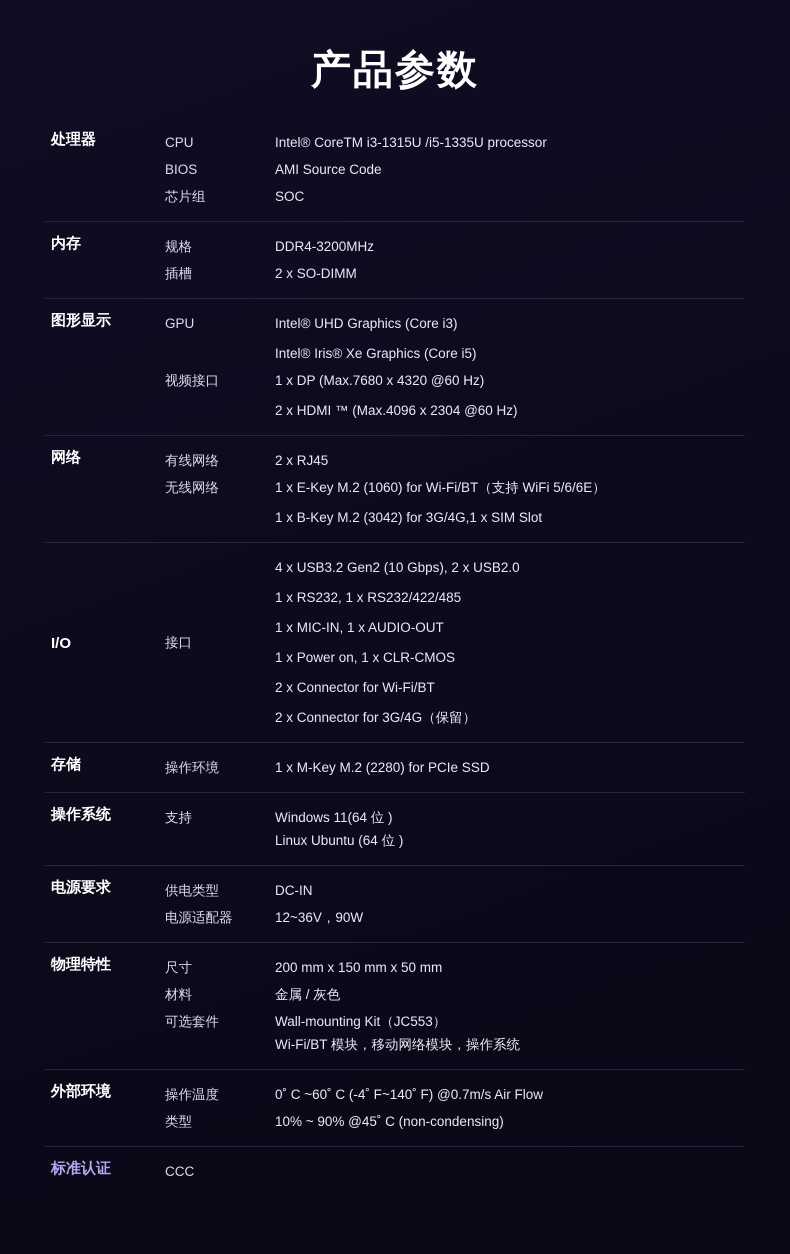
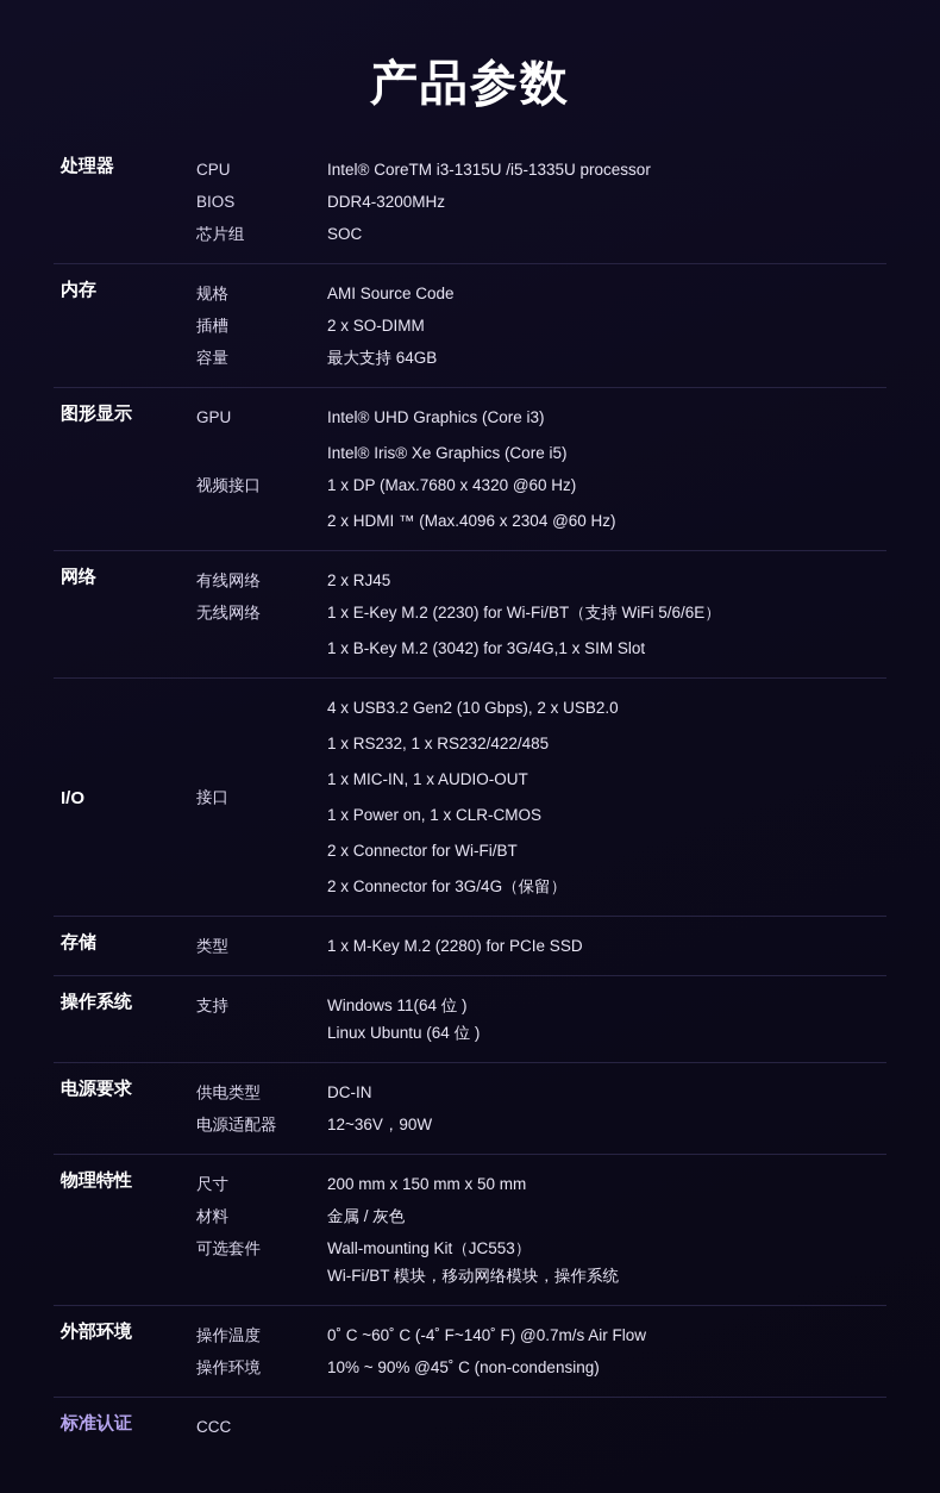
  产品参数
  处理器
  CPU
  Intel® CoreTM i3-1315U /i5-1335U processor
  BIOS
- AMI Source Code
+ DDR4-3200MHz
  芯片组
  SOC
  内存
  规格
- DDR4-3200MHz
+ AMI Source Code
  插槽
  2 x SO-DIMM
+ 容量
+ 最大支持 64GB
  图形显示
  GPU
  Intel® UHD Graphics (Core i3)
  Intel® Iris® Xe Graphics (Core i5)
  视频接口
  1 x DP (Max.7680 x 4320 @60 Hz)
  2 x HDMI ™ (Max.4096 x 2304 @60 Hz)
  网络
  有线网络
  2 x RJ45
  无线网络
- 1 x E-Key M.2 (1060) for Wi-Fi/BT（支持 WiFi 5/6/6E）
+ 1 x E-Key M.2 (2230) for Wi-Fi/BT（支持 WiFi 5/6/6E）
  1 x B-Key M.2 (3042) for 3G/4G,1 x SIM Slot
  I/O
  接口
  4 x USB3.2 Gen2 (10 Gbps), 2 x USB2.0
  1 x RS232, 1 x RS232/422/485
  1 x MIC-IN, 1 x AUDIO-OUT
  1 x Power on, 1 x CLR-CMOS
  2 x Connector for Wi-Fi/BT
  2 x Connector for 3G/4G（保留）
  存储
- 操作环境
+ 类型
  1 x M-Key M.2 (2280) for PCIe SSD
  操作系统
  支持
  Windows 11(64 位 )
  Linux Ubuntu (64 位 )
  电源要求
  供电类型
  DC-IN
  电源适配器
  12~36V，90W
  物理特性
  尺寸
  200 mm x 150 mm x 50 mm
  材料
  金属 / 灰色
  可选套件
  Wall-mounting Kit（JC553）
  Wi-Fi/BT 模块，移动网络模块，操作系统
  外部环境
  操作温度
  0˚ C ~60˚ C (-4˚ F~140˚ F) @0.7m/s Air Flow
- 类型
+ 操作环境
  10% ~ 90% @45˚ C (non-condensing)
  标准认证
  CCC
